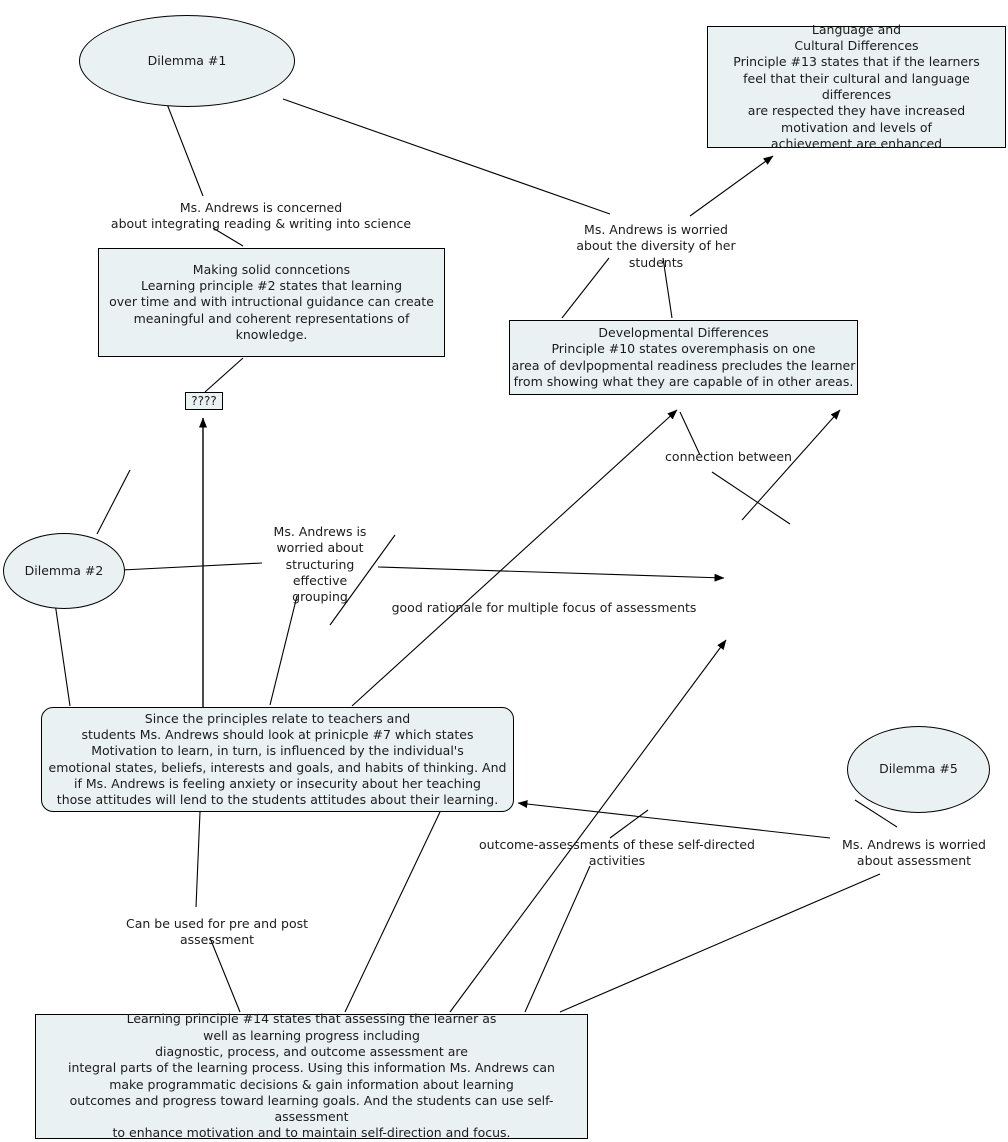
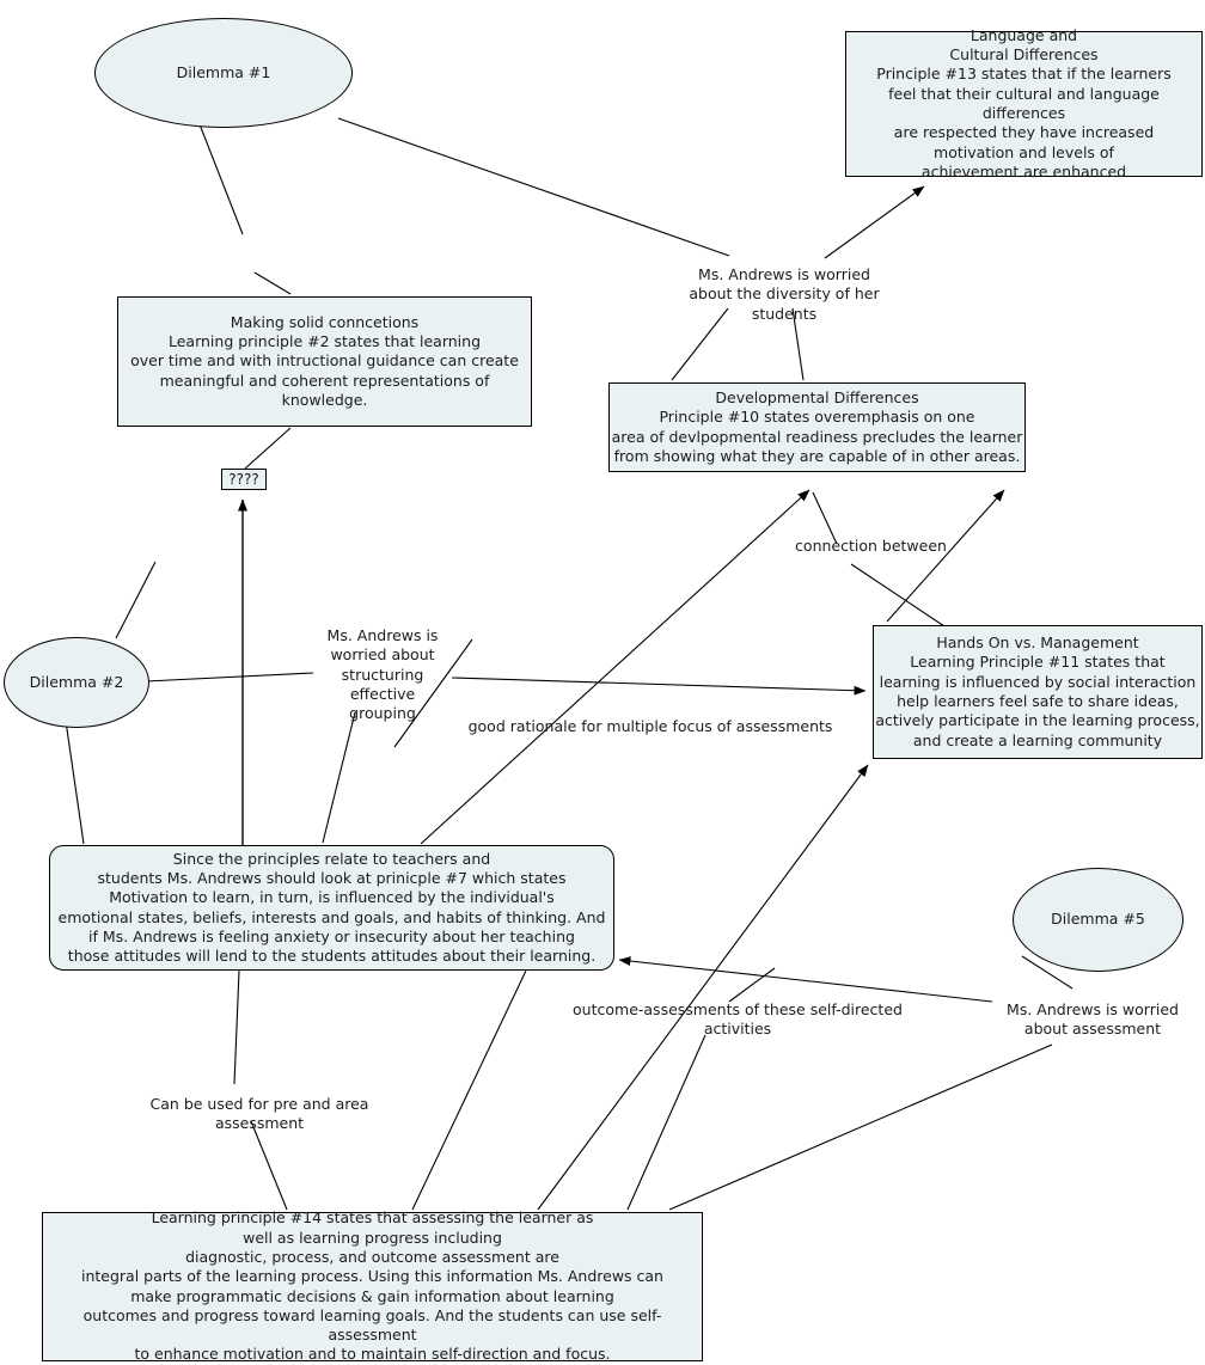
  Dilemma #1
  Language and
  Cultural Differences
  Principle #13 states that if the learners
  feel that their cultural and language differences
  are respected they have increased
  motivation and levels of
  achievement are enhanced
  Making solid conncetions
  Learning principle #2 states that learning
  over time and with intructional guidance can create
  meaningful and coherent representations of knowledge.
  Developmental Differences
  Principle #10 states overemphasis on one
  area of devlpopmental readiness precludes the learner
  from showing what they are capable of in other areas.
+ Hands On vs. Management
+ Learning Principle #11 states that
+ learning is influenced by social interaction
+ help learners feel safe to share ideas,
+ actively participate in the learning process,
+ and create a learning community
  Dilemma #2
  Dilemma #5
  Since the principles relate to teachers and
  students Ms. Andrews should look at prinicple #7 which states
  Motivation to learn, in turn, is influenced by the individual's
  emotional states, beliefs, interests and goals, and habits of thinking. And
  if Ms. Andrews is feeling anxiety or insecurity about her teaching
  those attitudes will lend to the students attitudes about their learning.
  Learning principle #14 states that assessing the learner as
  well as learning progress including
  diagnostic, process, and outcome assessment are
  integral parts of the learning process. Using this information Ms. Andrews can
  make programmatic decisions & gain information about learning
  outcomes and progress toward learning goals. And the students can use self-assessment
  to enhance motivation and to maintain self-direction and focus.
  ????
- Ms. Andrews is concerned
- about integrating reading & writing into science
  Ms. Andrews is worried
  about the diversity of her students
  Ms. Andrews is
  worried about
  structuring effective
  grouping
  connection between
  good rationale for multiple focus of assessments
  outcome-assessments of these self-directed activities
  Ms. Andrews is worried
  about assessment
- Can be used for pre and post assessment
+ Can be used for pre and area assessment
